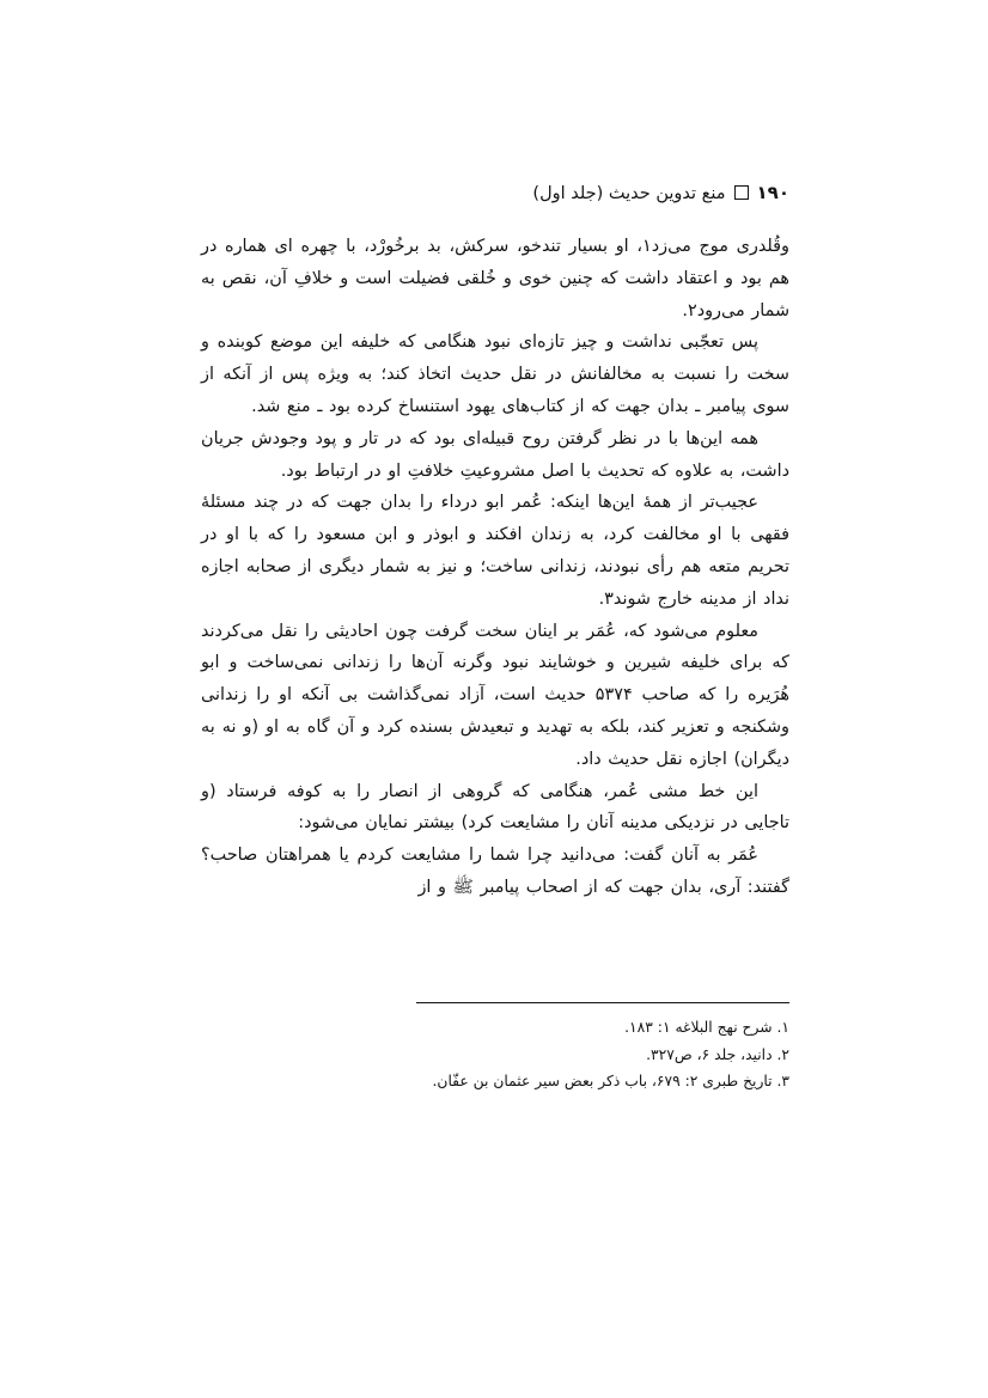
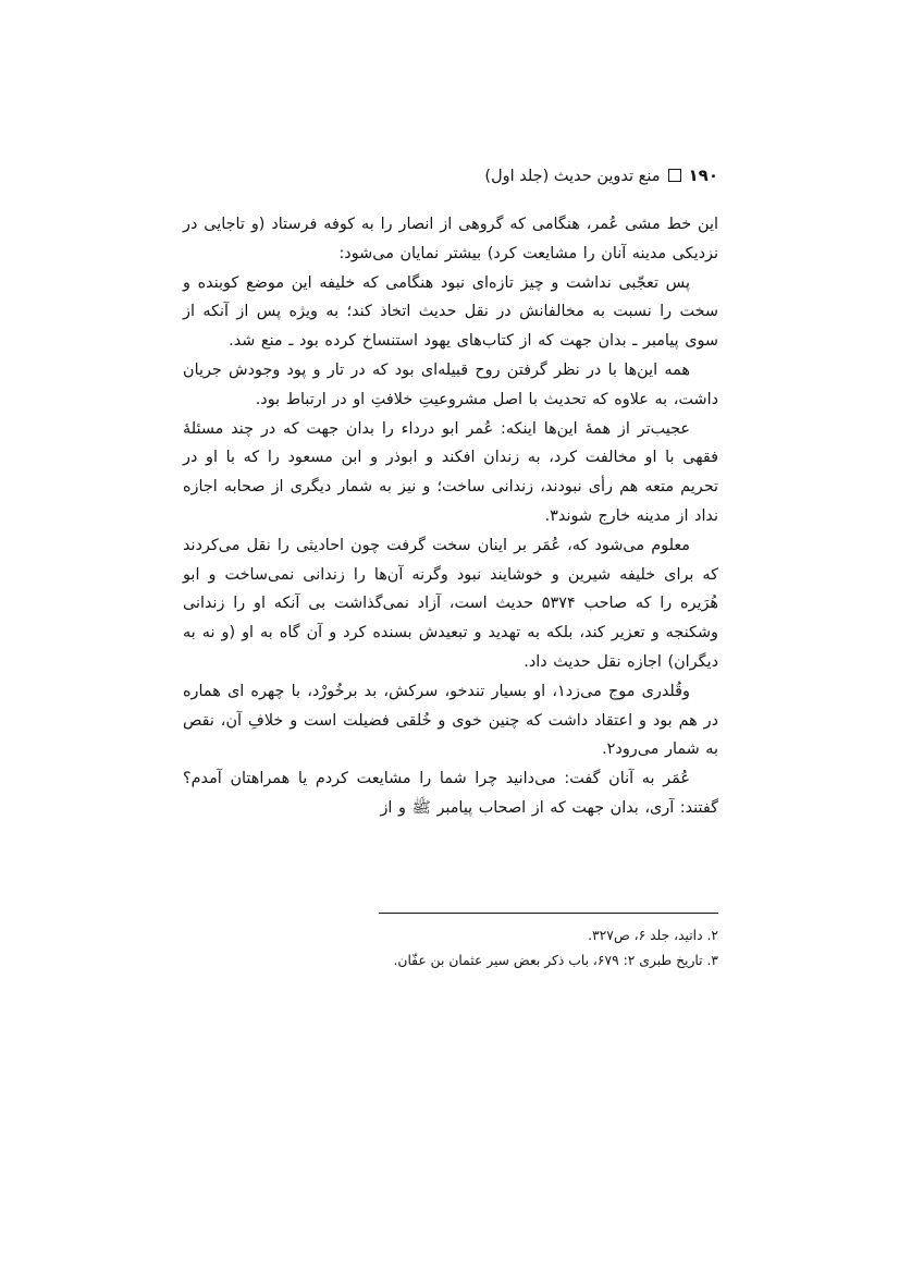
  ۱۹۰منع تدوين حديث (جلد اول)
- وقُلدری موج می‌زد۱، او بسیار تندخو، سرکش، بد برخُورْد، با چهره ای هماره در هم بود و اعتقاد داشت که چنین خوی و خُلقی فضیلت است و خلافِ آن، نقص به شمار می‌رود۲.
+ این خط مشی عُمر، هنگامی که گروهی از انصار را به کوفه فرستاد (و تاجایی در نزدیکی مدینه آنان را مشایعت کرد) بیشتر نمایان می‌شود:
  پس تعجّبی نداشت و چیز تازه‌ای نبود هنگامی که خلیفه این موضع کوبنده و سخت را نسبت به مخالفانش در نقل حدیث اتخاذ کند؛ به ویژه پس از آنکه از سوی پیامبر ـ بدان جهت که از کتاب‌های یهود استنساخ کرده بود ـ منع شد.
  همه این‌ها با در نظر گرفتن روح قبیله‌ای بود که در تار و پود وجودش جریان داشت، به علاوه که تحدیث با اصل مشروعیتِ خلافتِ او در ارتباط بود.
  عجیب‌تر از همهٔ این‌ها اینکه: عُمر ابو درداء را بدان جهت که در چند مسئلهٔ فقهی با او مخالفت کرد، به زندان افکند و ابوذر و ابن مسعود را که با او در تحریم متعه هم رأی نبودند، زندانی ساخت؛ و نیز به شمار دیگری از صحابه اجازه نداد از مدینه خارج شوند۳.
  معلوم می‌شود که، عُمَر بر اینان سخت گرفت چون احادیثی را نقل می‌کردند که برای خلیفه شیرین و خوشایند نبود وگرنه آن‌ها را زندانی نمی‌ساخت و ابو هُرَیره را که صاحب ۵۳۷۴ حدیث است، آزاد نمی‌گذاشت بی آنکه او را زندانی وشکنجه و تعزیر کند، بلکه به تهدید و تبعیدش بسنده کرد و آن گاه به او (و نه به دیگران) اجازه نقل حدیث داد.
- این خط مشی عُمر، هنگامی که گروهی از انصار را به کوفه فرستاد (و تاجایی در نزدیکی مدینه آنان را مشایعت کرد) بیشتر نمایان می‌شود:
+ وقُلدری موج می‌زد۱، او بسیار تندخو، سرکش، بد برخُورْد، با چهره ای هماره در هم بود و اعتقاد داشت که چنین خوی و خُلقی فضیلت است و خلافِ آن، نقص به شمار می‌رود۲.
- عُمَر به آنان گفت: می‌دانید چرا شما را مشایعت کردم یا همراهتان صاحب؟ گفتند: آری، بدان جهت که از اصحاب پیامبر ﷺ و از
+ عُمَر به آنان گفت: می‌دانید چرا شما را مشایعت کردم یا همراهتان آمدم؟ گفتند: آری، بدان جهت که از اصحاب پیامبر ﷺ و از
- ۱. شرح نهج البلاغه ۱: ۱۸۳.
  ۲. دانید، جلد ۶، ص۳۲۷.
  ۳. تاریخ طبری ۲: ۶۷۹، باب ذکر بعض سیر عثمان بن عفّان.
